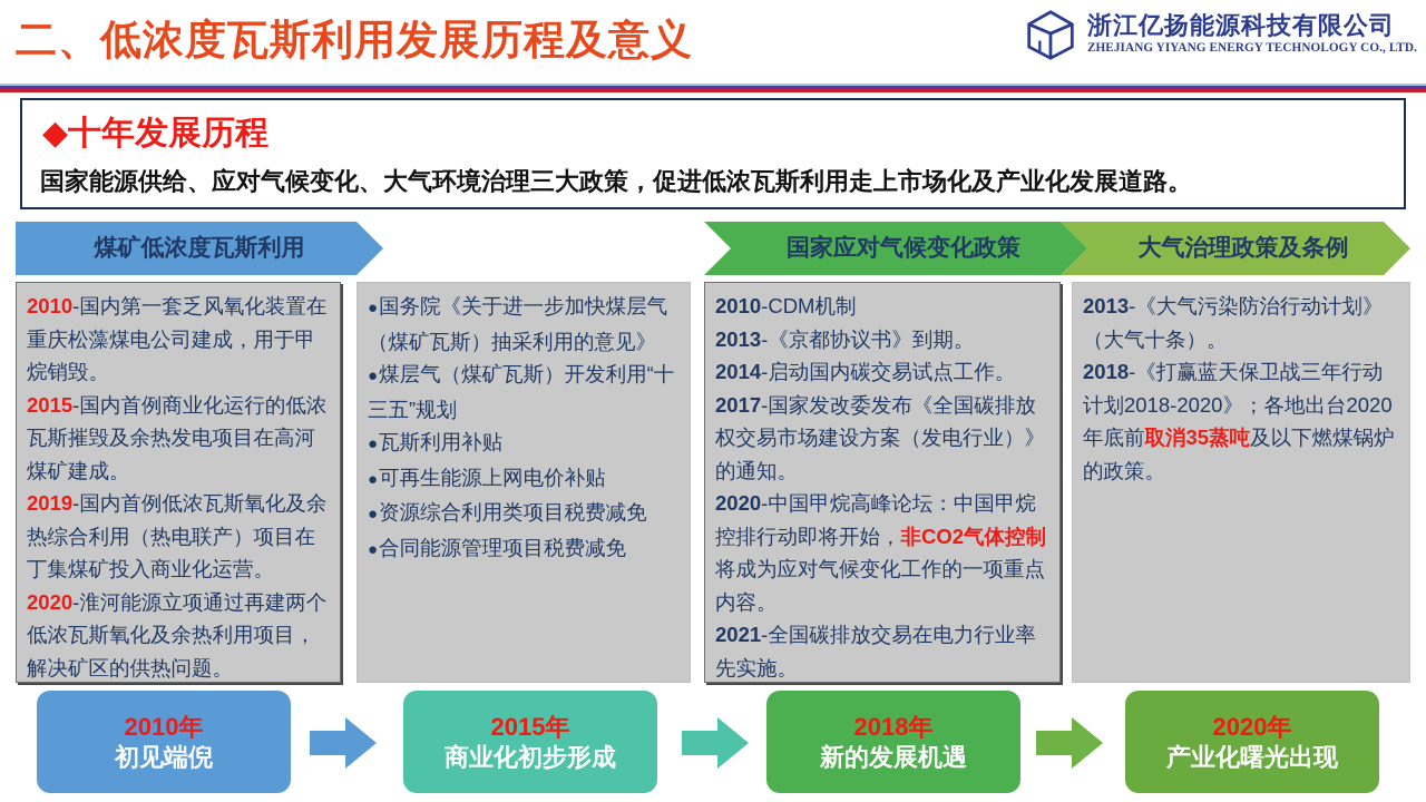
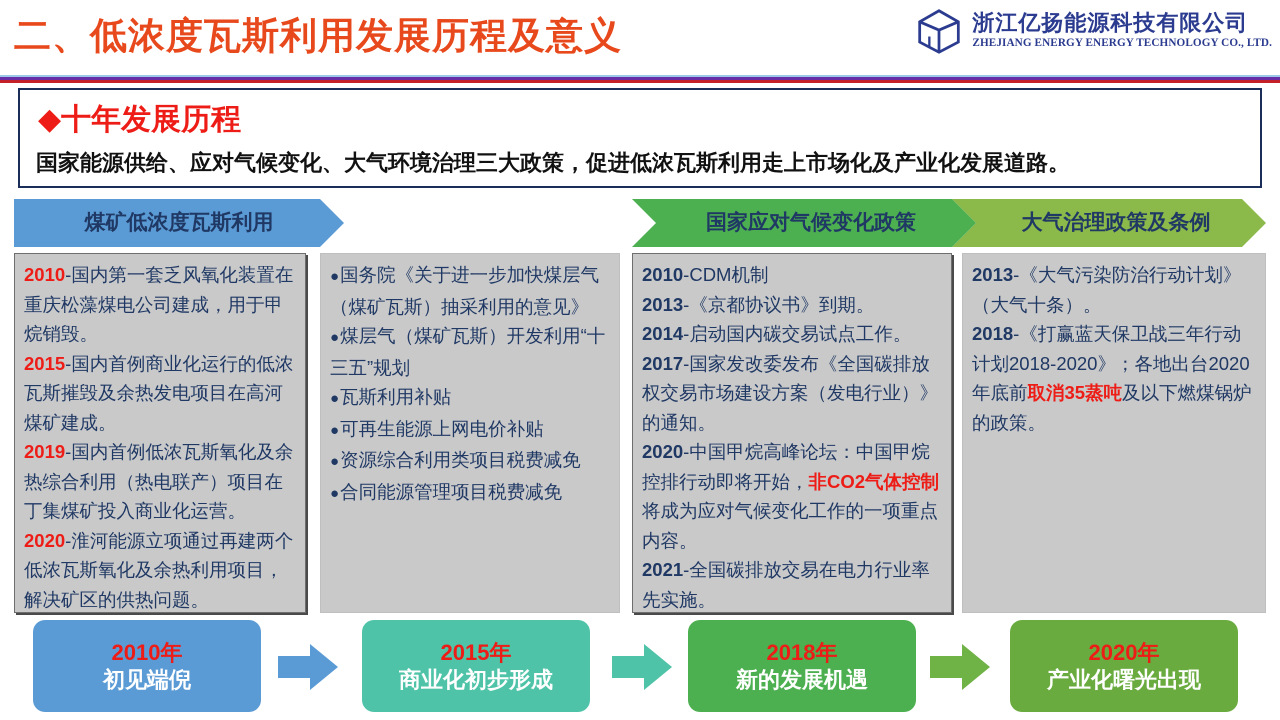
  二、低浓度瓦斯利用发展历程及意义
  浙江亿扬能源科技有限公司
- ZHEJIANG YIYANG ENERGY TECHNOLOGY CO., LTD.
+ ZHEJIANG ENERGY ENERGY TECHNOLOGY CO., LTD.
  ◆十年发展历程
  国家能源供给、应对气候变化、大气环境治理三大政策，促进低浓瓦斯利用走上市场化及产业化发展道路。
  煤矿低浓度瓦斯利用
  国家应对气候变化政策
  大气治理政策及条例
  2010-国内第一套乏风氧化装置在重庆松藻煤电公司建成，用于甲烷销毁。
  2015-国内首例商业化运行的低浓瓦斯摧毁及余热发电项目在高河煤矿建成。
  2019-国内首例低浓瓦斯氧化及余热综合利用（热电联产）项目在丁集煤矿投入商业化运营。
  2020-淮河能源立项通过再建两个低浓瓦斯氧化及余热利用项目，解决矿区的供热问题。
  国务院《关于进一步加快煤层气（煤矿瓦斯）抽采利用的意见》
  煤层气（煤矿瓦斯）开发利用“十三五”规划
  瓦斯利用补贴
  可再生能源上网电价补贴
  资源综合利用类项目税费减免
  合同能源管理项目税费减免
  2010-CDM机制
  2013-《京都协议书》到期。
  2014-启动国内碳交易试点工作。
  2017-国家发改委发布《全国碳排放权交易市场建设方案（发电行业）》的通知。
  2020-中国甲烷高峰论坛：中国甲烷控排行动即将开始，非CO2气体控制将成为应对气候变化工作的一项重点内容。
  2021-全国碳排放交易在电力行业率先实施。
  2013-《大气污染防治行动计划》（大气十条）。
  2018-《打赢蓝天保卫战三年行动计划2018-2020》；各地出台2020年底前取消35蒸吨及以下燃煤锅炉的政策。
  2010年
  初见端倪
  2015年
  商业化初步形成
  2018年
  新的发展机遇
  2020年
  产业化曙光出现
